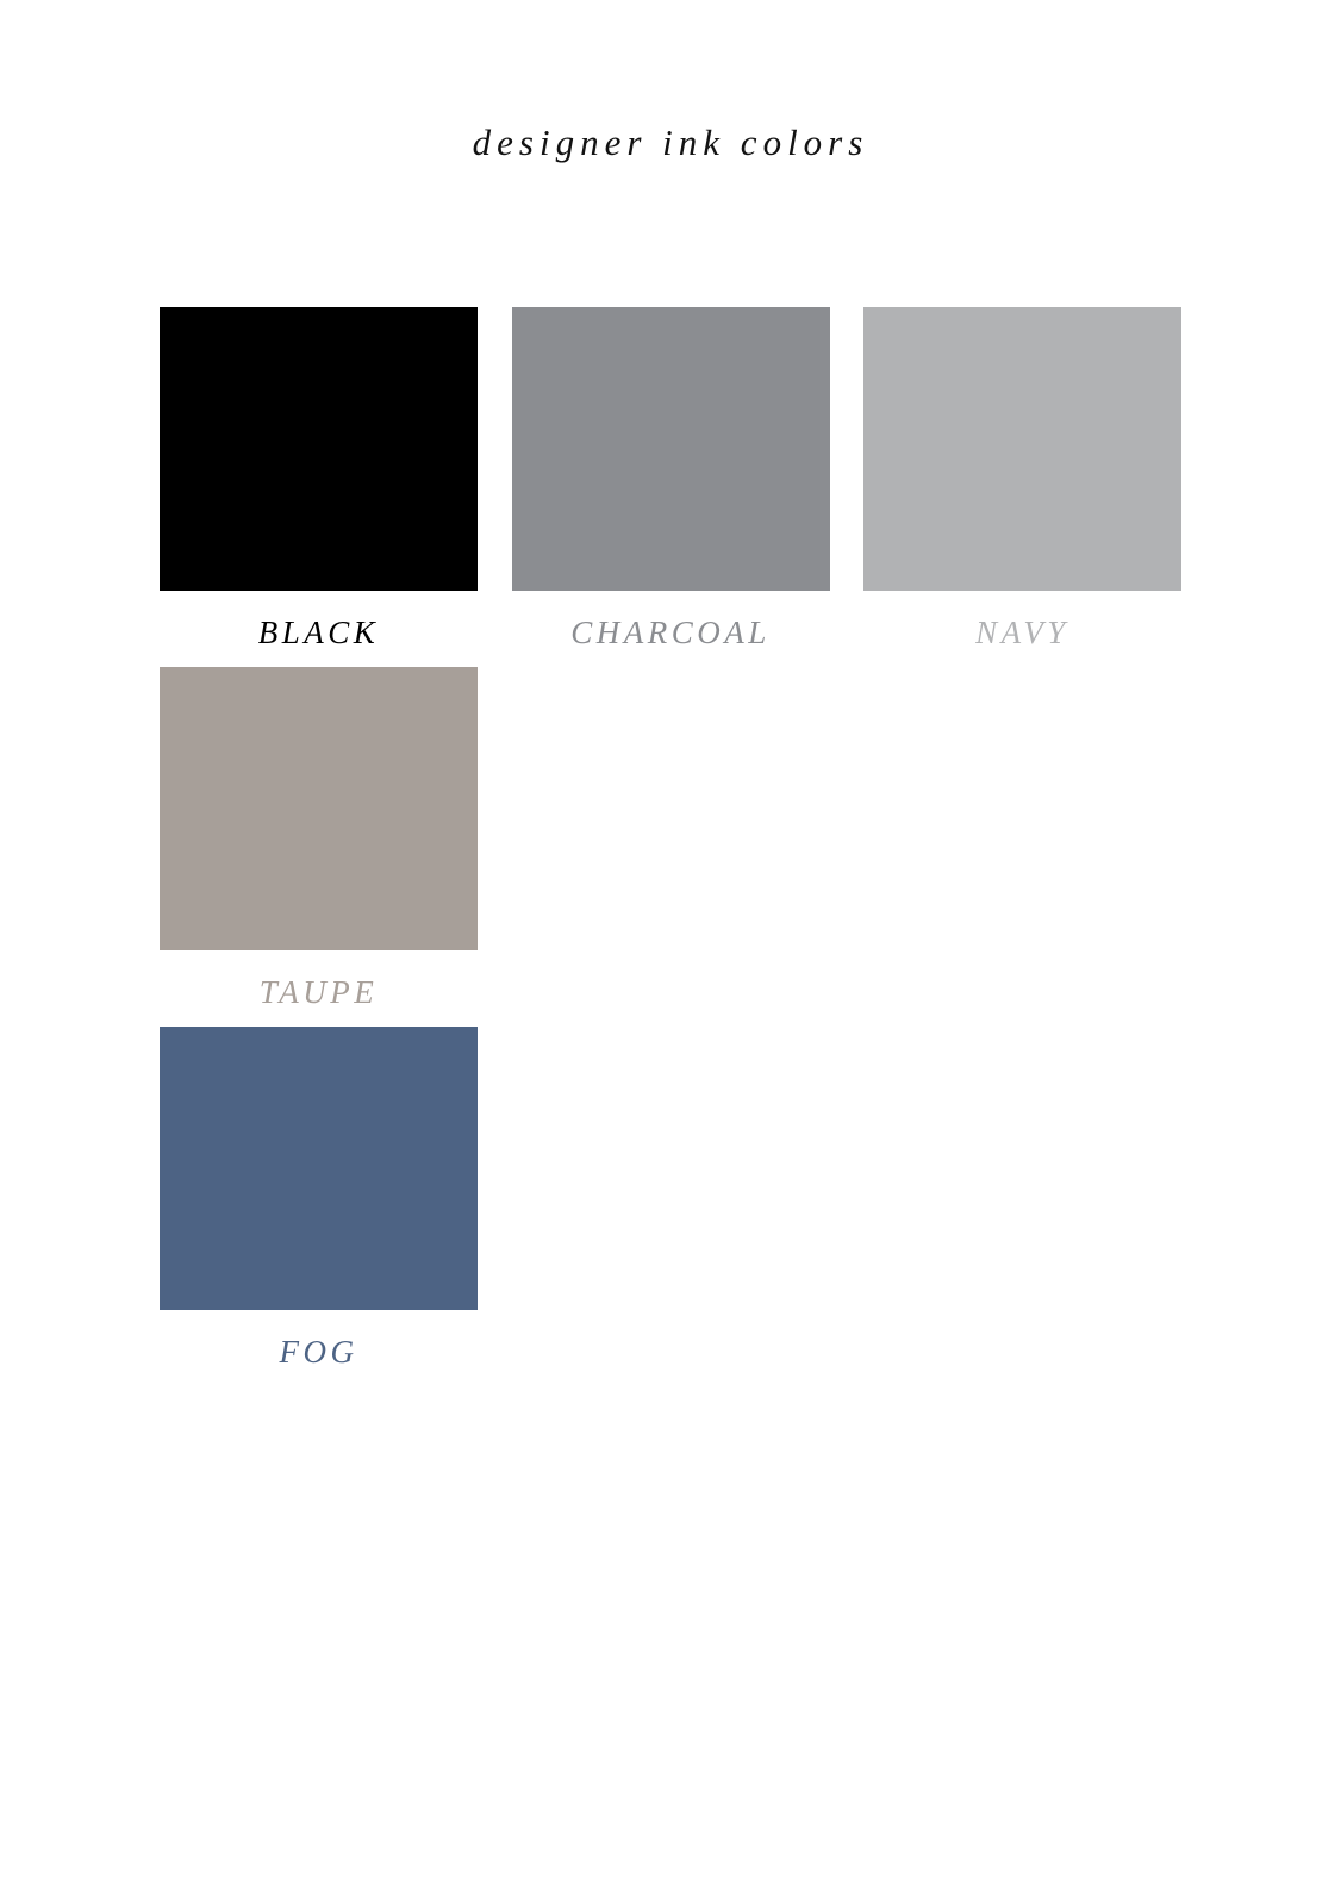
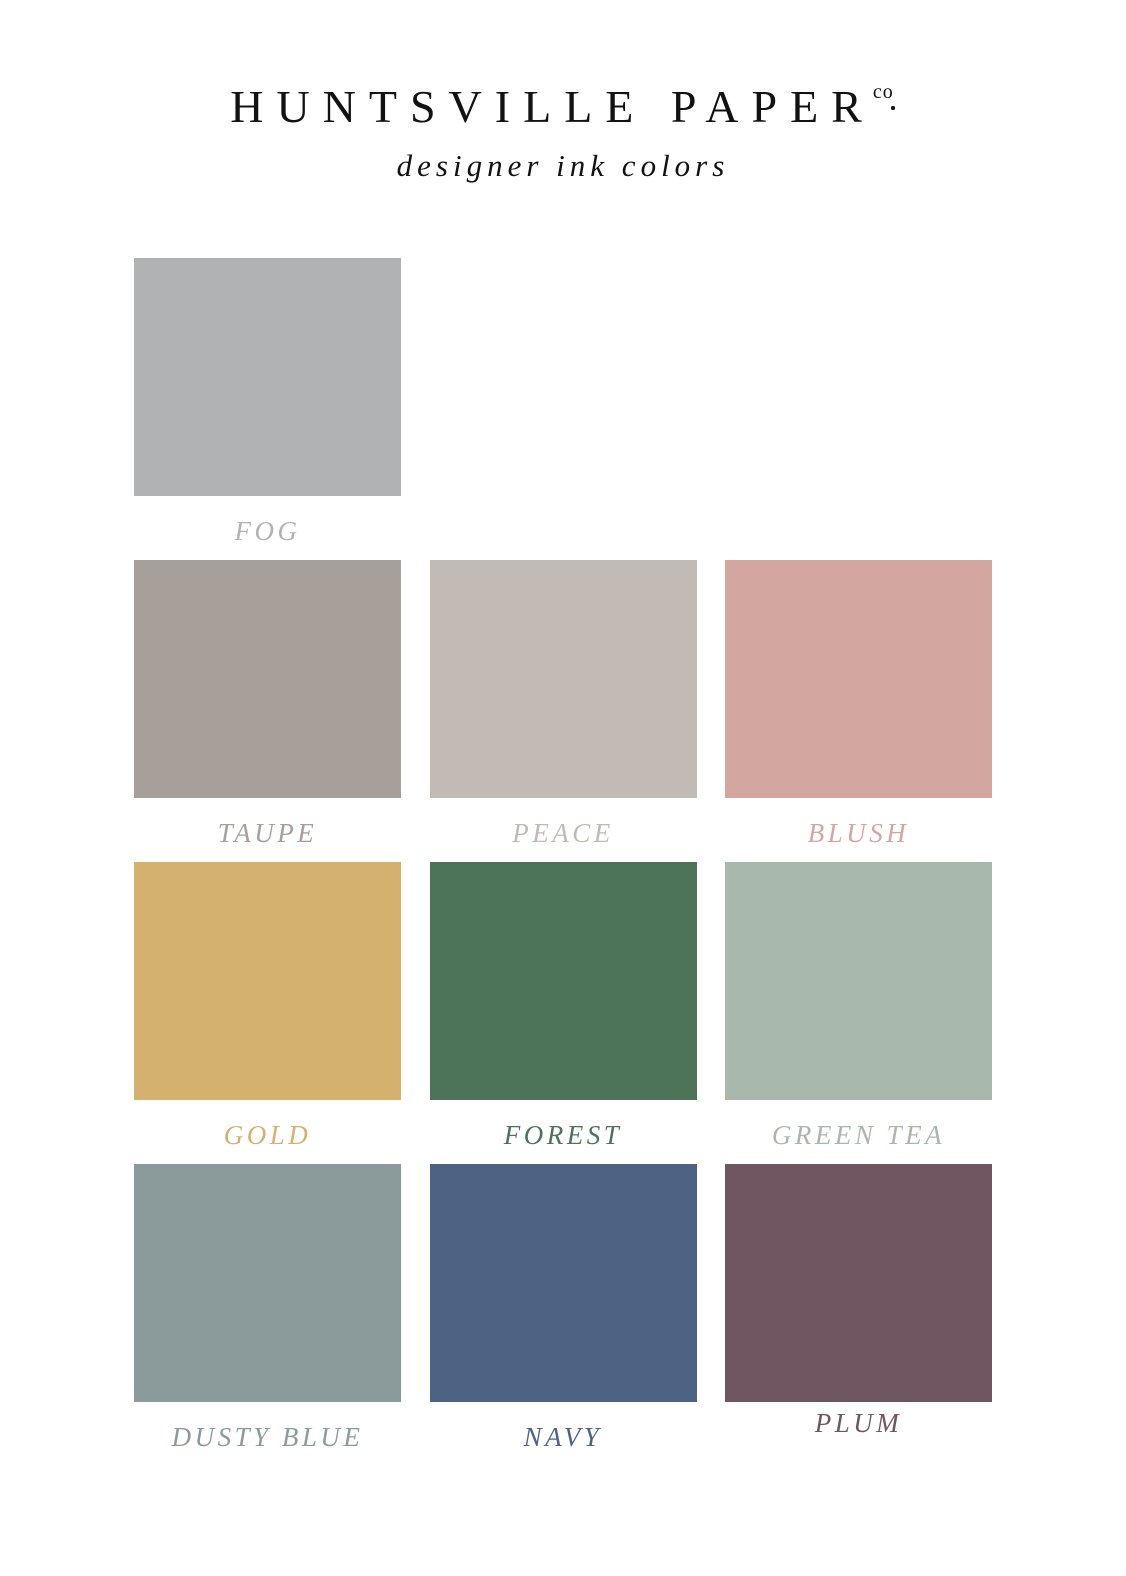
+ HUNTSVILLE PAPERco
  designer ink colors
- BLACK
- CHARCOAL
- NAVY
+ FOG
  TAUPE
+ PEACE
+ BLUSH
+ GOLD
+ FOREST
+ GREEN TEA
+ DUSTY BLUE
- FOG
+ NAVY
+ PLUM
